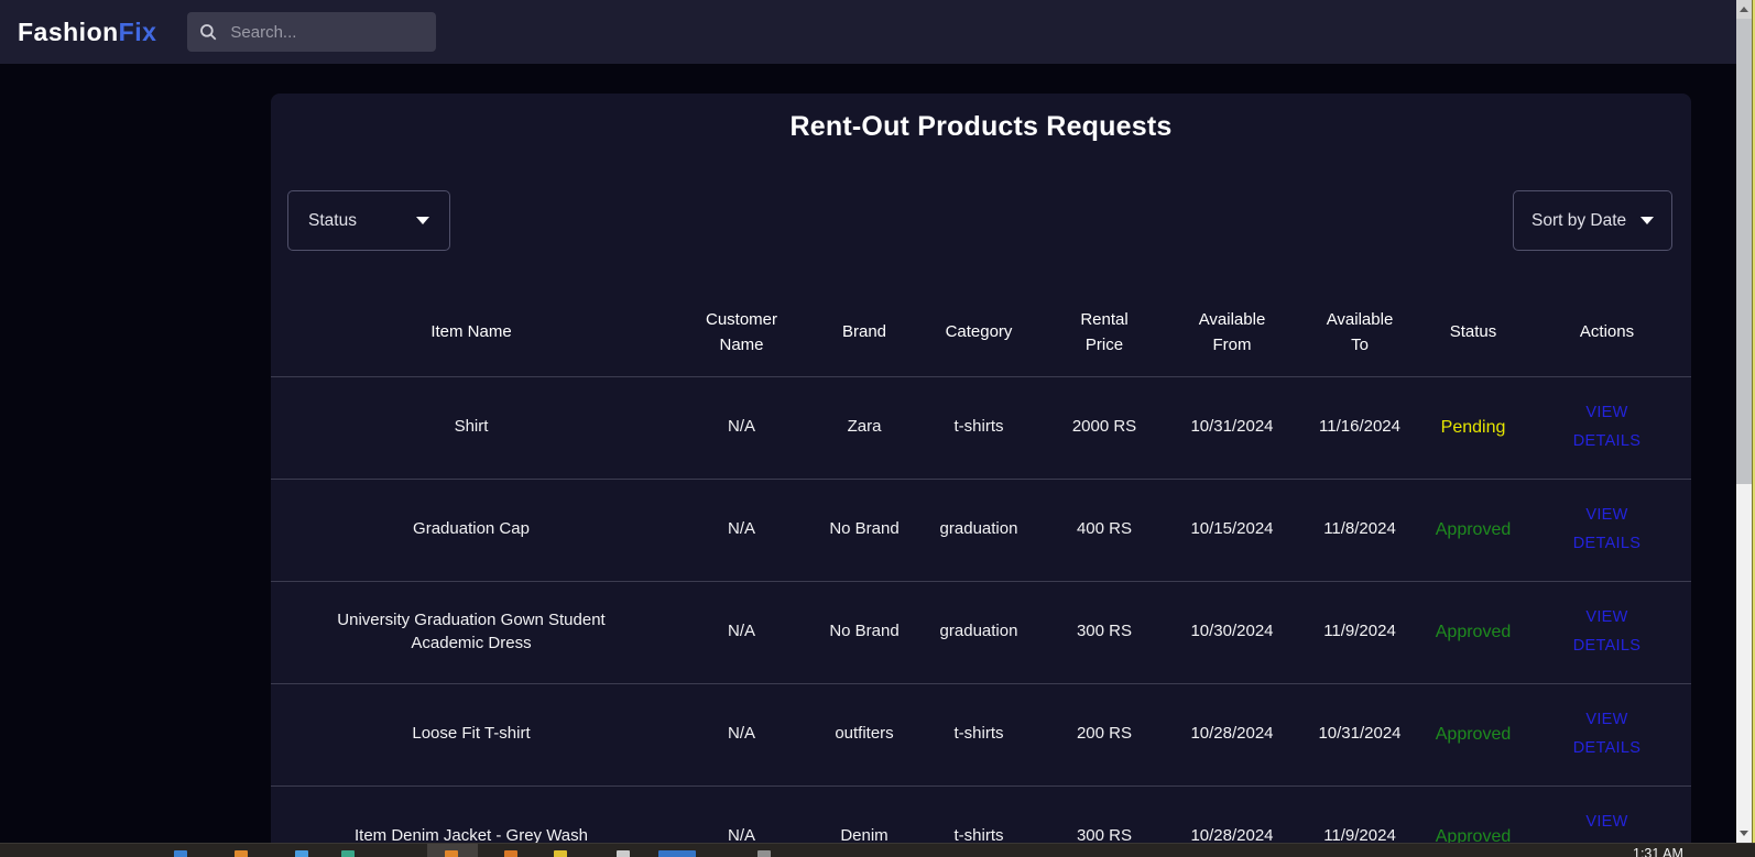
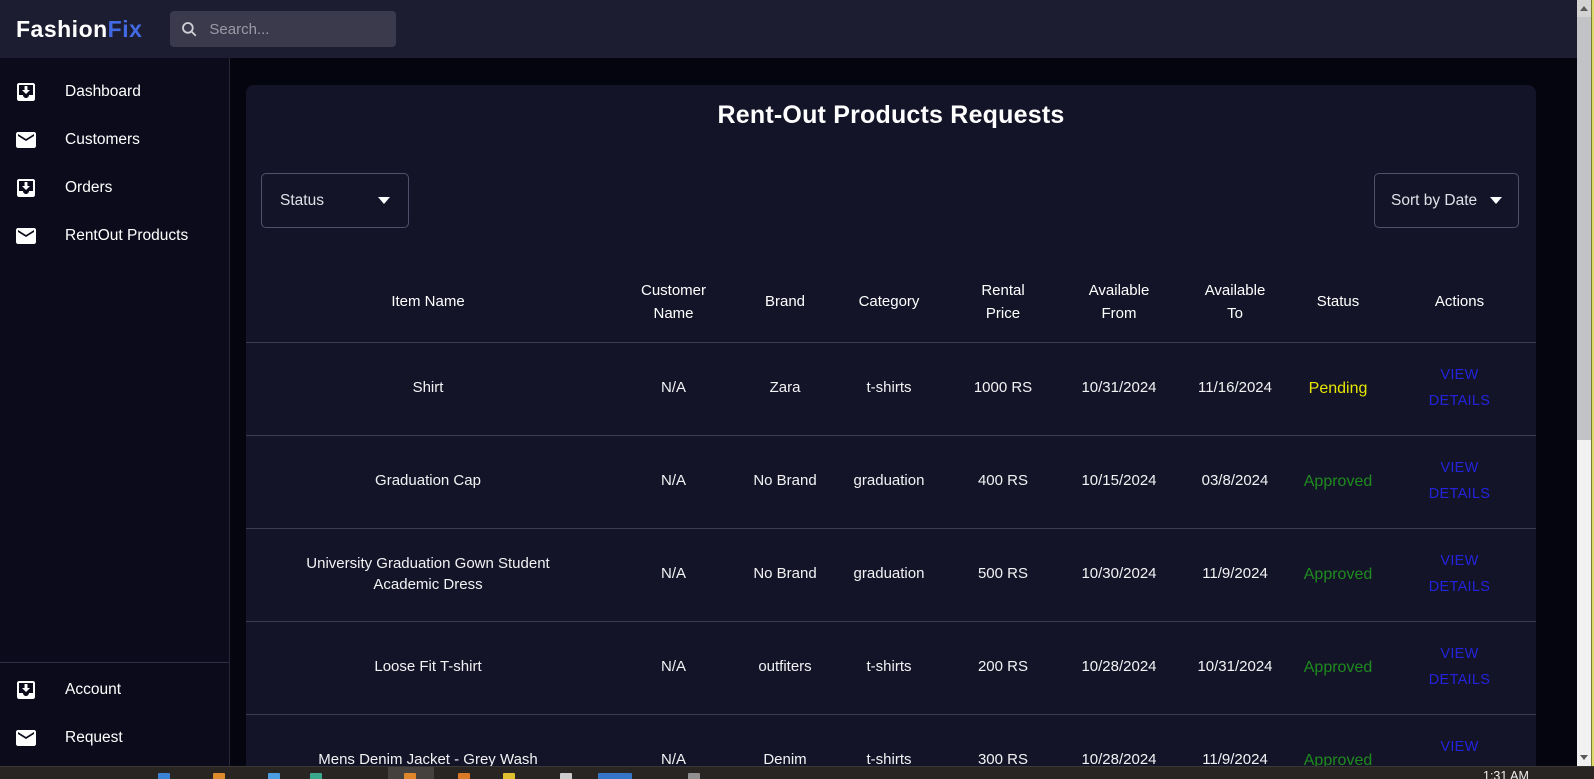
  FashionFix
  Search...
+ Dashboard
+ Customers
+ Orders
+ RentOut Products
+ Account
+ Request
  Rent-Out Products Requests
  Status
  Sort by Date
  Item Name	Customer Name	Brand	Category	Rental Price	Available From	Available To	Status	Actions
- Shirt	N/A	Zara	t-shirts	2000 RS	10/31/2024	11/16/2024	Pending	VIEW DETAILS
+ Shirt	N/A	Zara	t-shirts	1000 RS	10/31/2024	11/16/2024	Pending	VIEW DETAILS
- Graduation Cap	N/A	No Brand	graduation	400 RS	10/15/2024	11/8/2024	Approved	VIEW DETAILS
+ Graduation Cap	N/A	No Brand	graduation	400 RS	10/15/2024	03/8/2024	Approved	VIEW DETAILS
- University Graduation Gown Student Academic Dress	N/A	No Brand	graduation	300 RS	10/30/2024	11/9/2024	Approved	VIEW DETAILS
+ University Graduation Gown Student Academic Dress	N/A	No Brand	graduation	500 RS	10/30/2024	11/9/2024	Approved	VIEW DETAILS
  Loose Fit T-shirt	N/A	outfiters	t-shirts	200 RS	10/28/2024	10/31/2024	Approved	VIEW DETAILS
- Item Denim Jacket - Grey Wash	N/A	Denim	t-shirts	300 RS	10/28/2024	11/9/2024	Approved	VIEW
+ Mens Denim Jacket - Grey Wash	N/A	Denim	t-shirts	300 RS	10/28/2024	11/9/2024	Approved	VIEW
  1:31 AM
